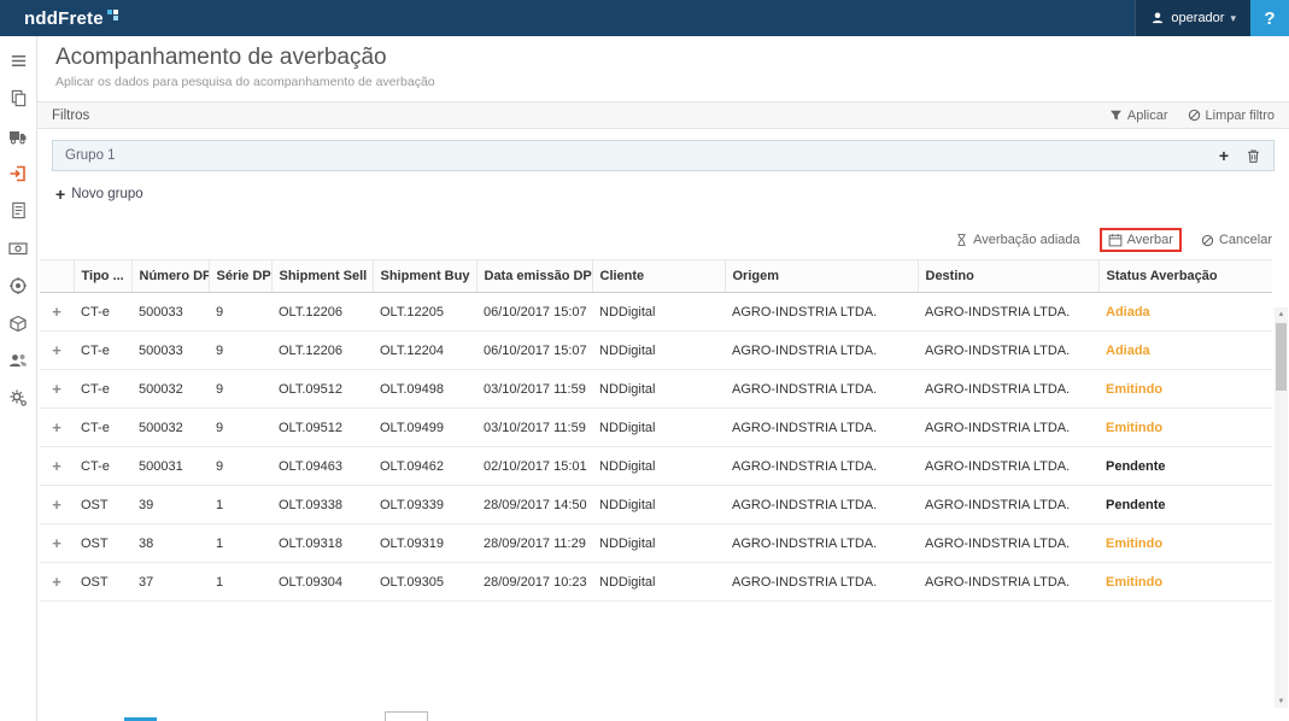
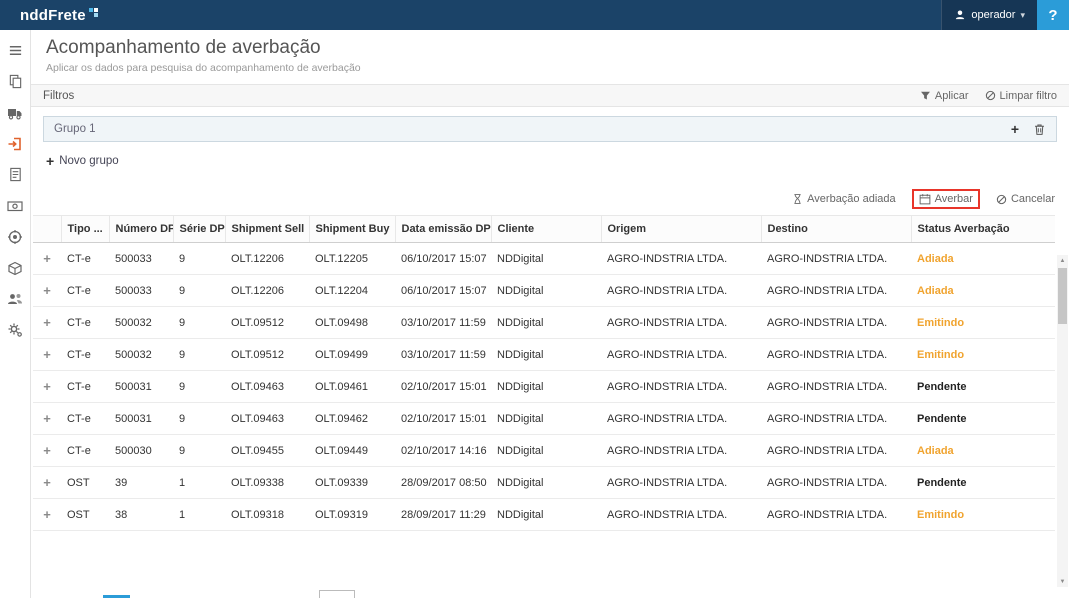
  nddFrete
  operador
  ▾
  ?
  Acompanhamento de averbação
  Aplicar os dados para pesquisa do acompanhamento de averbação
  Filtros
  Aplicar
  Limpar filtro
  Grupo 1
  +
  +
  Novo grupo
  Averbação adiada
  Averbar
  Cancelar
  	Tipo ...	Número DP	Série DP	Shipment Sell	Shipment Buy	Data emissão DP	Cliente	Origem	Destino	Status Averbação
  +	CT-e	500033	9	OLT.12206	OLT.12205	06/10/2017 15:07	NDDigital	AGRO-INDSTRIA LTDA.	AGRO-INDSTRIA LTDA.	Adiada
  +	CT-e	500033	9	OLT.12206	OLT.12204	06/10/2017 15:07	NDDigital	AGRO-INDSTRIA LTDA.	AGRO-INDSTRIA LTDA.	Adiada
  +	CT-e	500032	9	OLT.09512	OLT.09498	03/10/2017 11:59	NDDigital	AGRO-INDSTRIA LTDA.	AGRO-INDSTRIA LTDA.	Emitindo
  +	CT-e	500032	9	OLT.09512	OLT.09499	03/10/2017 11:59	NDDigital	AGRO-INDSTRIA LTDA.	AGRO-INDSTRIA LTDA.	Emitindo
+ +	CT-e	500031	9	OLT.09463	OLT.09461	02/10/2017 15:01	NDDigital	AGRO-INDSTRIA LTDA.	AGRO-INDSTRIA LTDA.	Pendente
  +	CT-e	500031	9	OLT.09463	OLT.09462	02/10/2017 15:01	NDDigital	AGRO-INDSTRIA LTDA.	AGRO-INDSTRIA LTDA.	Pendente
+ +	CT-e	500030	9	OLT.09455	OLT.09449	02/10/2017 14:16	NDDigital	AGRO-INDSTRIA LTDA.	AGRO-INDSTRIA LTDA.	Adiada
- +	OST	39	1	OLT.09338	OLT.09339	28/09/2017 14:50	NDDigital	AGRO-INDSTRIA LTDA.	AGRO-INDSTRIA LTDA.	Pendente
+ +	OST	39	1	OLT.09338	OLT.09339	28/09/2017 08:50	NDDigital	AGRO-INDSTRIA LTDA.	AGRO-INDSTRIA LTDA.	Pendente
  +	OST	38	1	OLT.09318	OLT.09319	28/09/2017 11:29	NDDigital	AGRO-INDSTRIA LTDA.	AGRO-INDSTRIA LTDA.	Emitindo
- +	OST	37	1	OLT.09304	OLT.09305	28/09/2017 10:23	NDDigital	AGRO-INDSTRIA LTDA.	AGRO-INDSTRIA LTDA.	Emitindo
